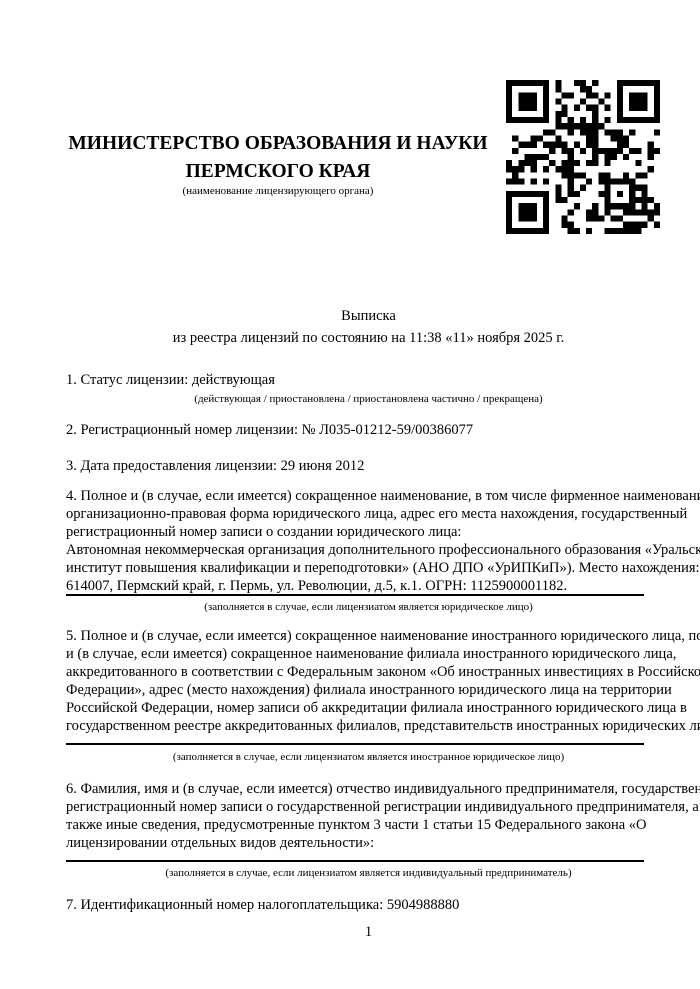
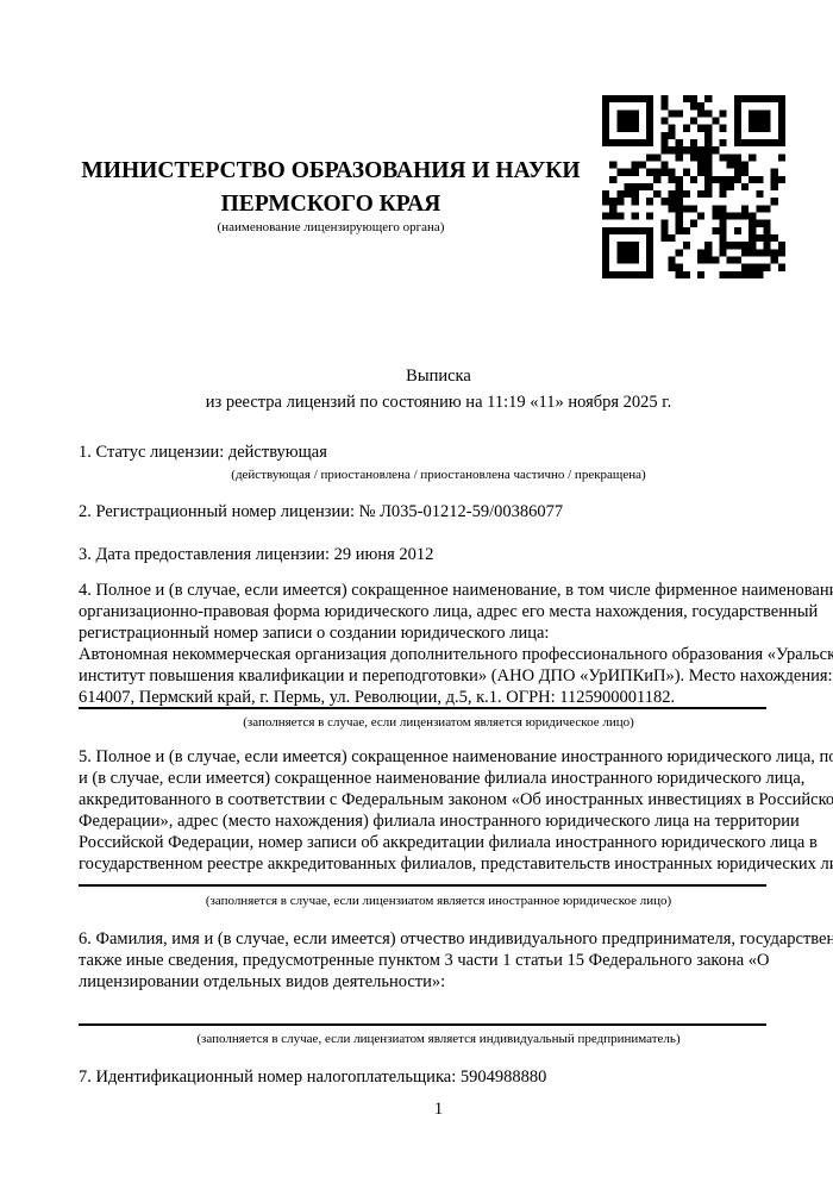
  МИНИСТЕРСТВО ОБРАЗОВАНИЯ И НАУКИ
  ПЕРМСКОГО КРАЯ
  (наименование лицензирующего органа)
  Выписка
- из реестра лицензий по состоянию на 11:38 «11» ноября 2025 г.
+ из реестра лицензий по состоянию на 11:19 «11» ноября 2025 г.
  1. Статус лицензии: действующая
  (действующая / приостановлена / приостановлена частично / прекращена)
  2. Регистрационный номер лицензии: № Л035-01212-59/00386077
  3. Дата предоставления лицензии: 29 июня 2012
  4. Полное и (в случае, если имеется) сокращенное наименование, в том числе фирменное наименован
  организационно-правовая форма юридического лица, адрес его места нахождения, государственный
  регистрационный номер записи о создании юридического лица:
  Автономная некоммерческая организация дополнительного профессионального образования «Уральск
  институт повышения квалификации и переподготовки» (АНО ДПО «УрИПКиП»). Место нахождения:
  614007, Пермский край, г. Пермь, ул. Революции, д.5, к.1. ОГРН: 1125900001182.
  (заполняется в случае, если лицензиатом является юридическое лицо)
  5. Полное и (в случае, если имеется) сокращенное наименование иностранного юридического лица, п
  и (в случае, если имеется) сокращенное наименование филиала иностранного юридического лица,
  аккредитованного в соответствии с Федеральным законом «Об иностранных инвестициях в Российско
  Федерации», адрес (место нахождения) филиала иностранного юридического лица на территории
  Российской Федерации, номер записи об аккредитации филиала иностранного юридического лица в
  государственном реестре аккредитованных филиалов, представительств иностранных юридических л
  (заполняется в случае, если лицензиатом является иностранное юридическое лицо)
  6. Фамилия, имя и (в случае, если имеется) отчество индивидуального предпринимателя, государствен
- регистрационный номер записи о государственной регистрации индивидуального предпринимателя, а
  также иные сведения, предусмотренные пунктом 3 части 1 статьи 15 Федерального закона «О
  лицензировании отдельных видов деятельности»:
  (заполняется в случае, если лицензиатом является индивидуальный предприниматель)
  7. Идентификационный номер налогоплательщика: 5904988880
  1
